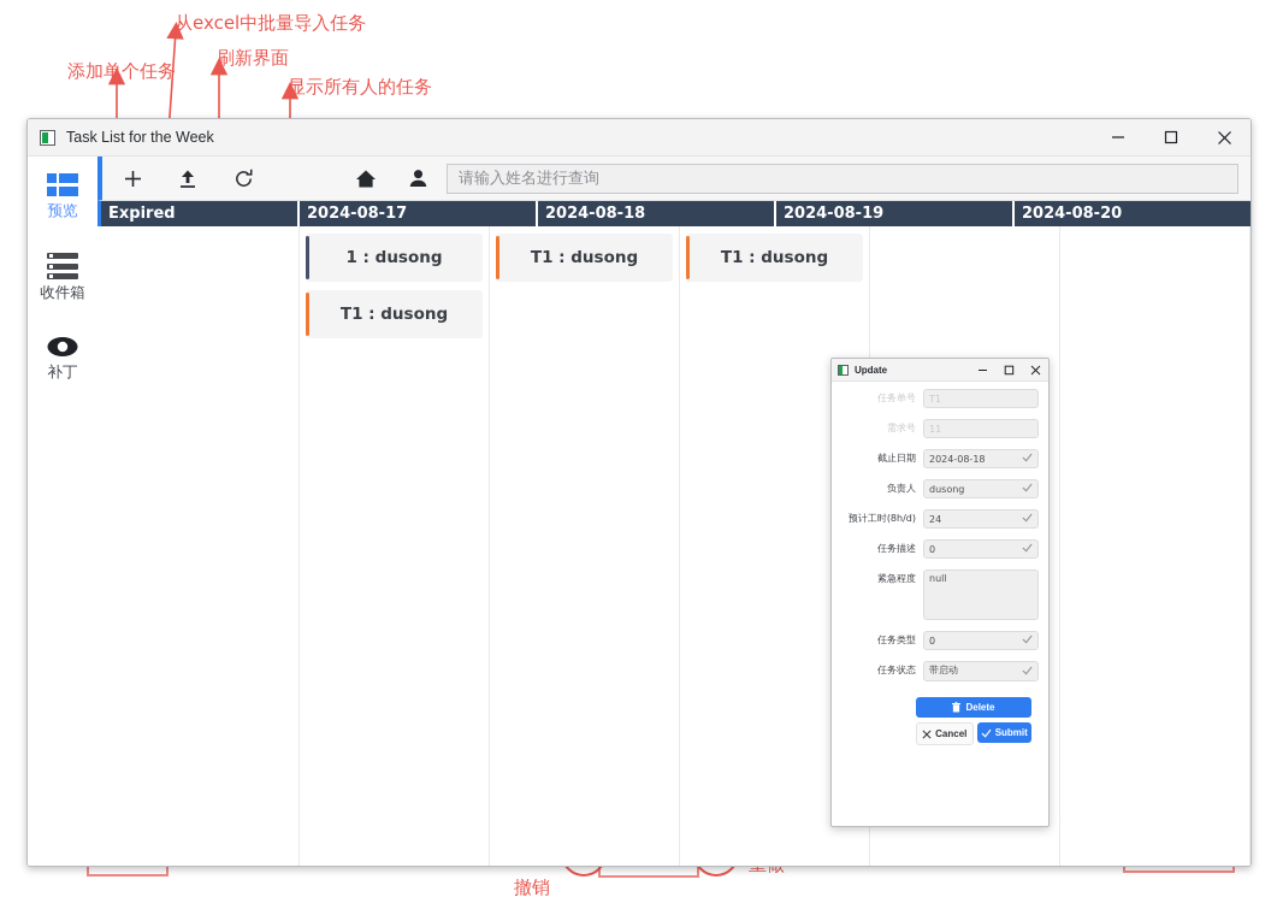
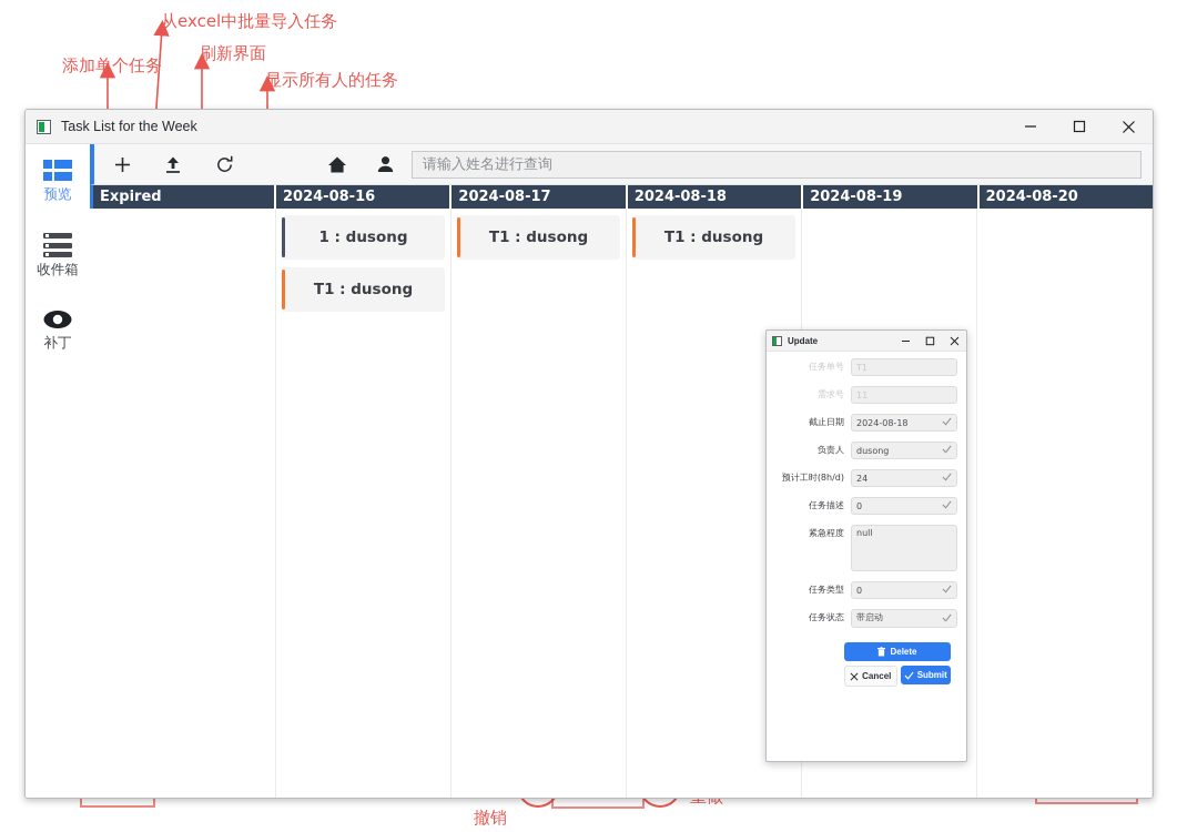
  添加单个任务
  从excel中批量导入任务
  刷新界面
  显示所有人的任务
  撤销
  Task List for the Week
  预览
  收件箱
  补丁
  请输入姓名进行查询
  Expired
+ 2024-08-16
  2024-08-17
  2024-08-18
  2024-08-19
  2024-08-20
  1 : dusong
  T1 : dusong
  T1 : dusong
  T1 : dusong
  Update
  任务单号
  T1
  需求号
  11
  截止日期
  2024-08-18
  负责人
  dusong
  预计工时(8h/d)
  24
  任务描述
  0
  紧急程度
  null
  任务类型
  0
  任务状态
  带启动
  Delete
  Cancel
  Submit
